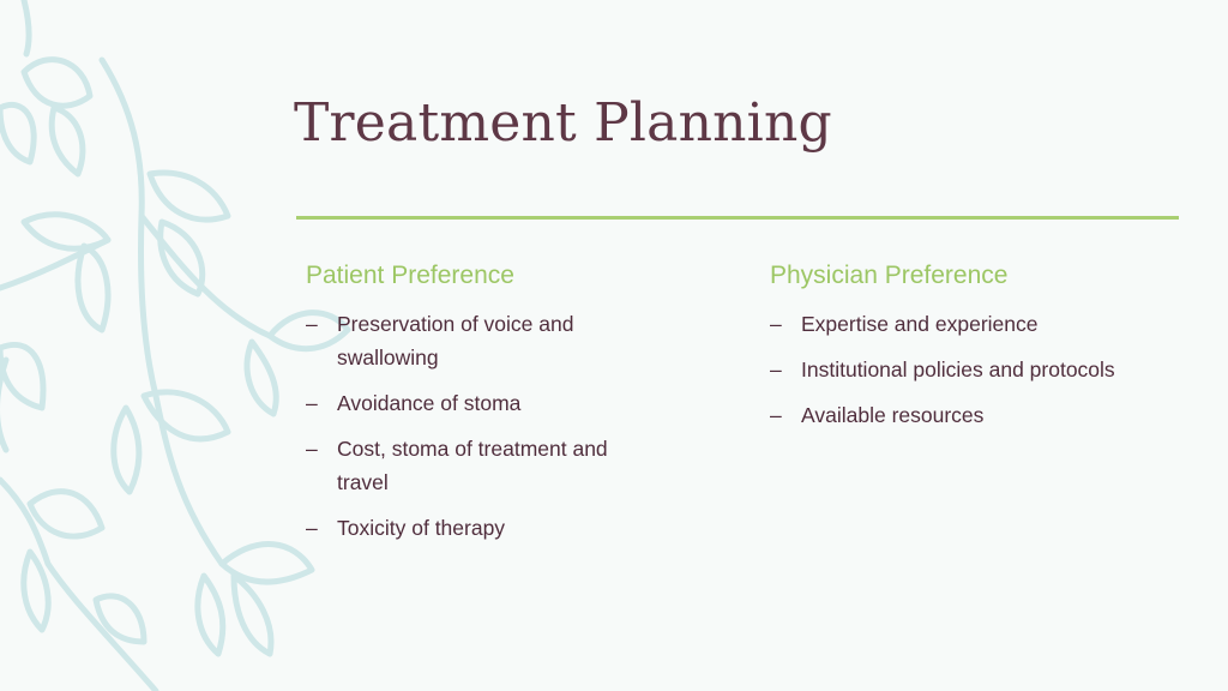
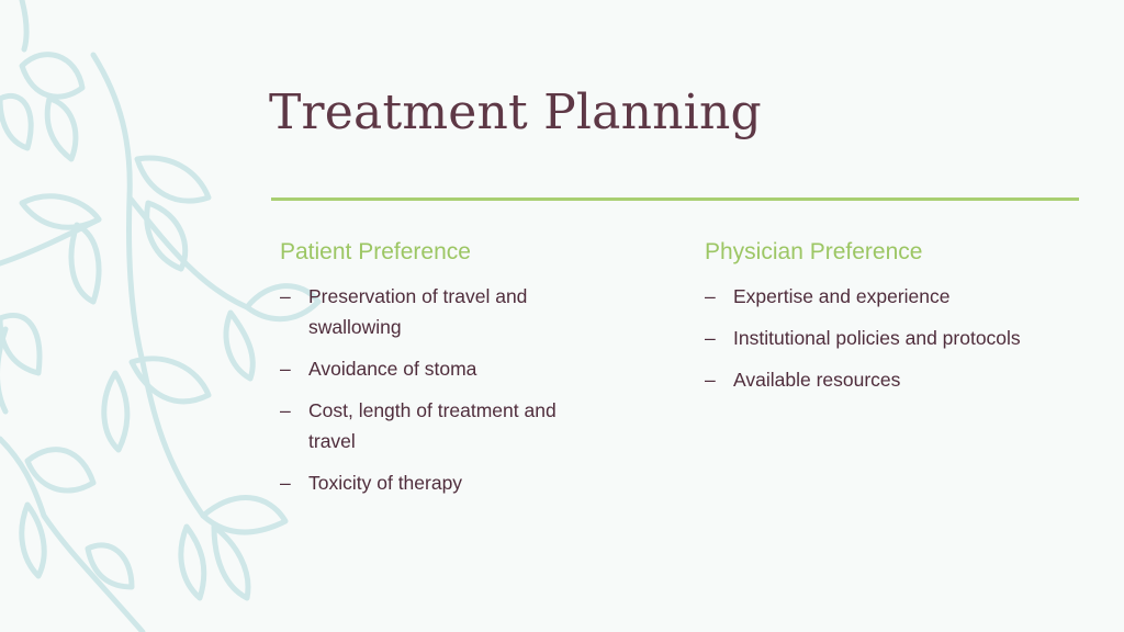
  Treatment Planning
  Patient Preference
  –
- Preservation of voice and swallowing
+ Preservation of travel and swallowing
  –
  Avoidance of stoma
  –
- Cost, stoma of treatment and travel
+ Cost, length of treatment and travel
  –
  Toxicity of therapy
  Physician Preference
  –
  Expertise and experience
  –
  Institutional policies and protocols
  –
  Available resources
